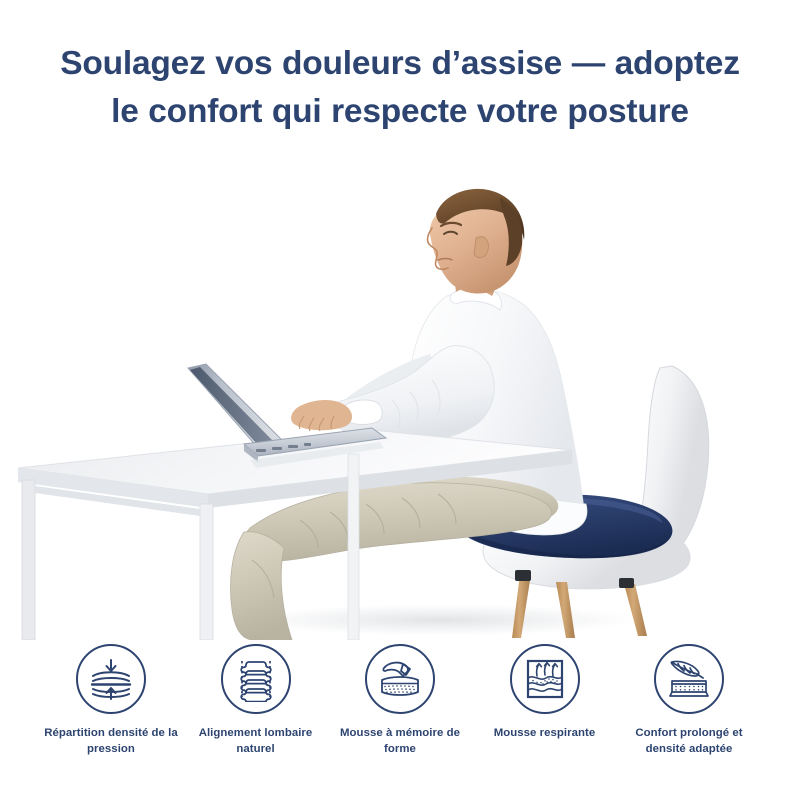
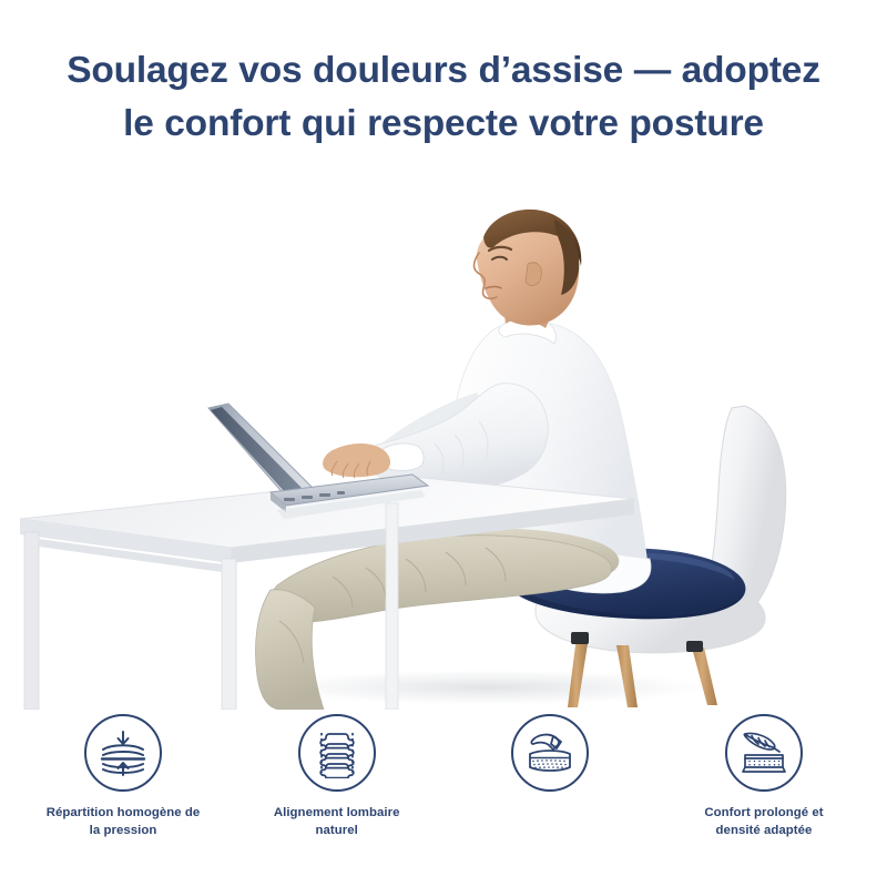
  Soulagez vos douleurs d’assise — adoptez le confort qui respecte votre posture
- Répartition densité de la pression
+ Répartition homogène de la pression
  Alignement lombaire naturel
- Mousse à mémoire de forme
- Mousse respirante
  Confort prolongé et densité adaptée
